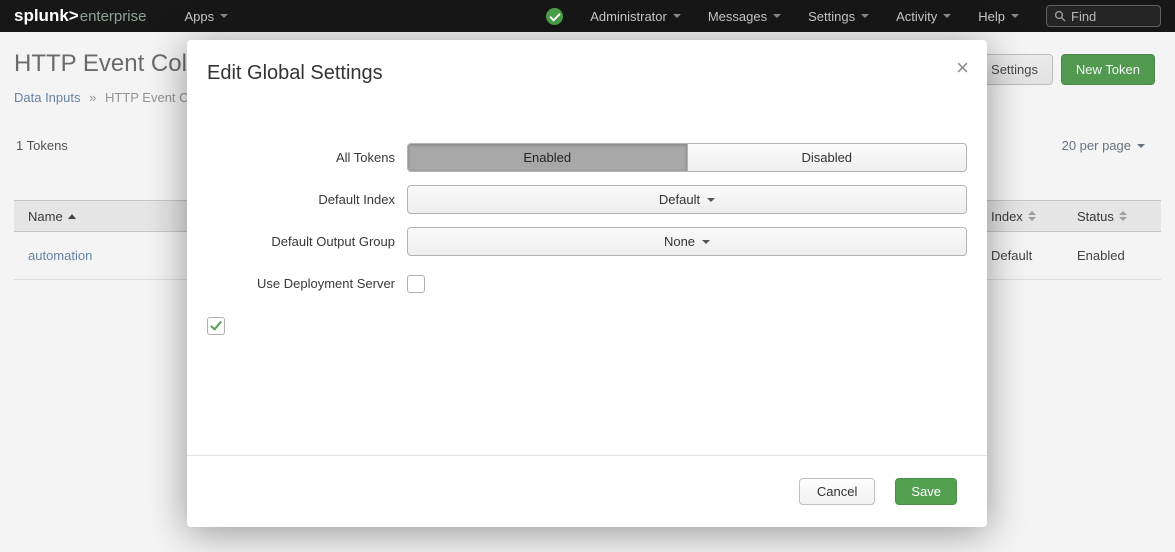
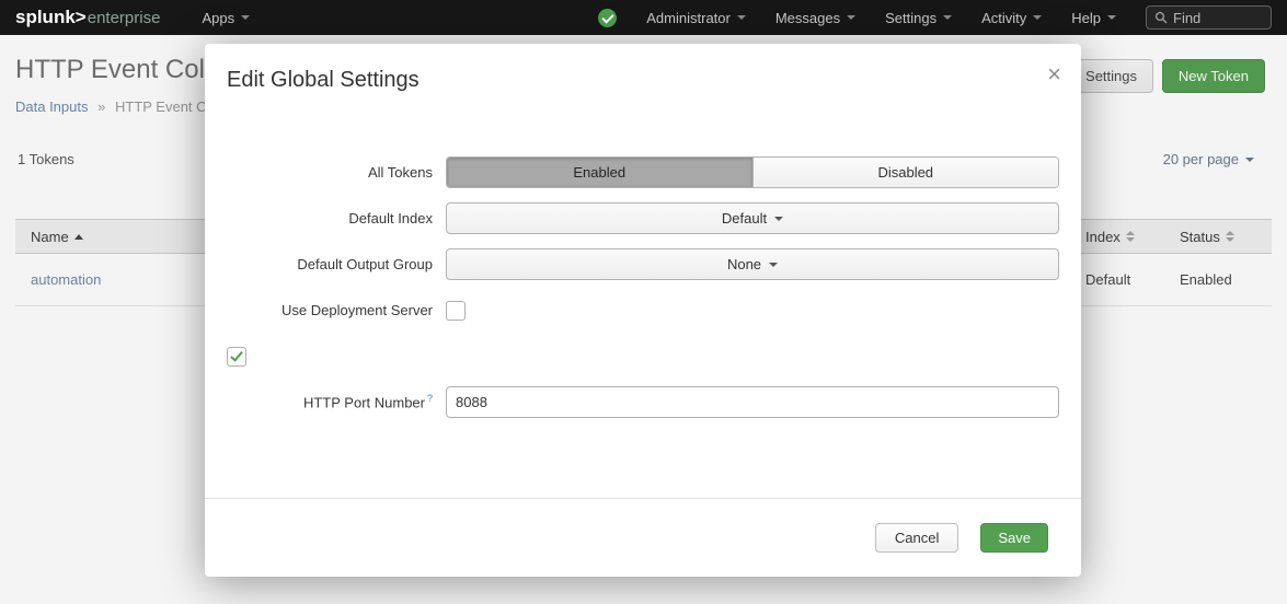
  splunk>enterprise
  Apps
  Administrator
  Messages
  Settings
  Activity
  Help
  Find
  New Token
  Data Inputs » HTTP Event C
  1 Tokens
  20 per page
  Name
  Index
  Status
  automation
  Default
  Enabled
  Edit Global Settings
  ×
  All Tokens
  Enabled
  Disabled
  Default Index
  Default
  Default Output Group
  None
  Use Deployment Server
+ HTTP Port Number ?
+ 8088
  Cancel
  Save
